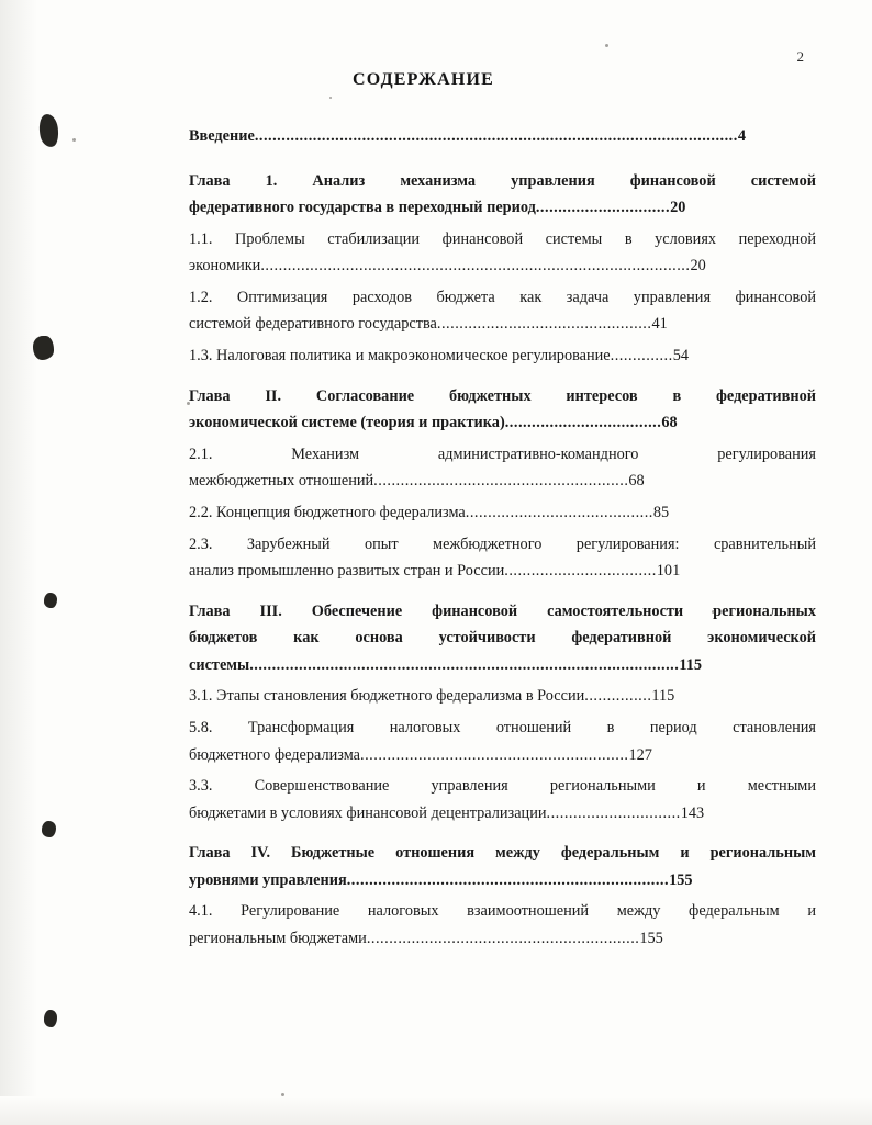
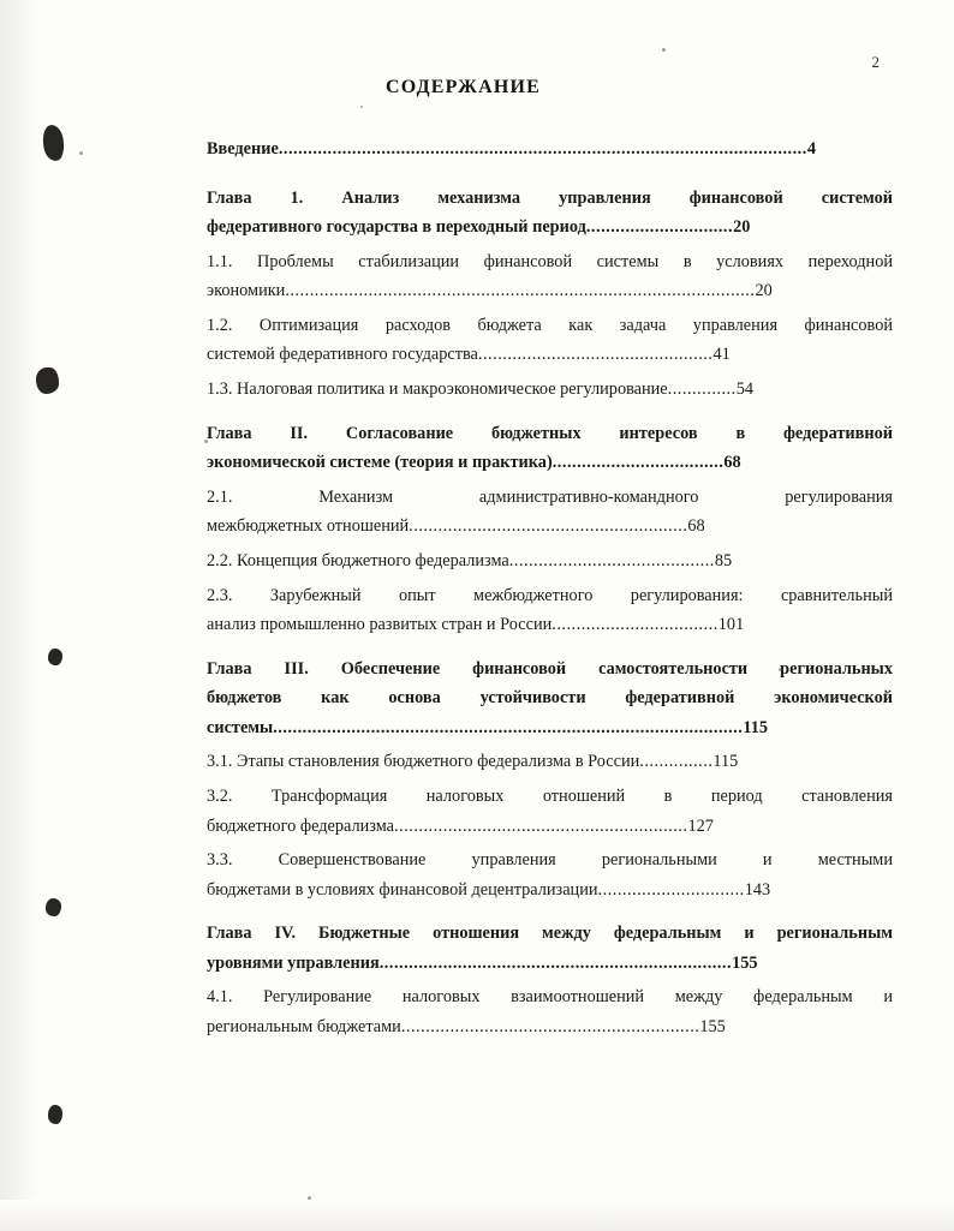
  2
  СОДЕРЖАНИЕ
  Введение............................................................................................................4
  Глава 1. Анализ механизма управления финансовой системой
  федеративного государства в переходный период..............................20
  1.1. Проблемы стабилизации финансовой системы в условиях переходной
  экономики................................................................................................20
  1.2. Оптимизация расходов бюджета как задача управления финансовой
  системой федеративного государства................................................41
  1.3. Налоговая политика и макроэкономическое регулирование..............54
  Глава II. Согласование бюджетных интересов в федеративной
  экономической системе (теория и практика)...................................68
  2.1. Механизм административно-командного регулирования
  межбюджетных отношений.........................................................68
  2.2. Концепция бюджетного федерализма..........................................85
  2.3. Зарубежный опыт межбюджетного регулирования: сравнительный
  анализ промышленно развитых стран и России..................................101
  Глава III. Обеспечение финансовой самостоятельности региональных
  бюджетов как основа устойчивости федеративной экономической
  системы................................................................................................115
  3.1. Этапы становления бюджетного федерализма в России...............115
- 5.8. Трансформация налоговых отношений в период становления
+ 3.2. Трансформация налоговых отношений в период становления
  бюджетного федерализма............................................................127
  3.3. Совершенствование управления региональными и местными
  бюджетами в условиях финансовой децентрализации..............................143
  Глава IV. Бюджетные отношения между федеральным и региональным
  уровнями управления........................................................................155
  4.1. Регулирование налоговых взаимоотношений между федеральным и
  региональным бюджетами.............................................................155
